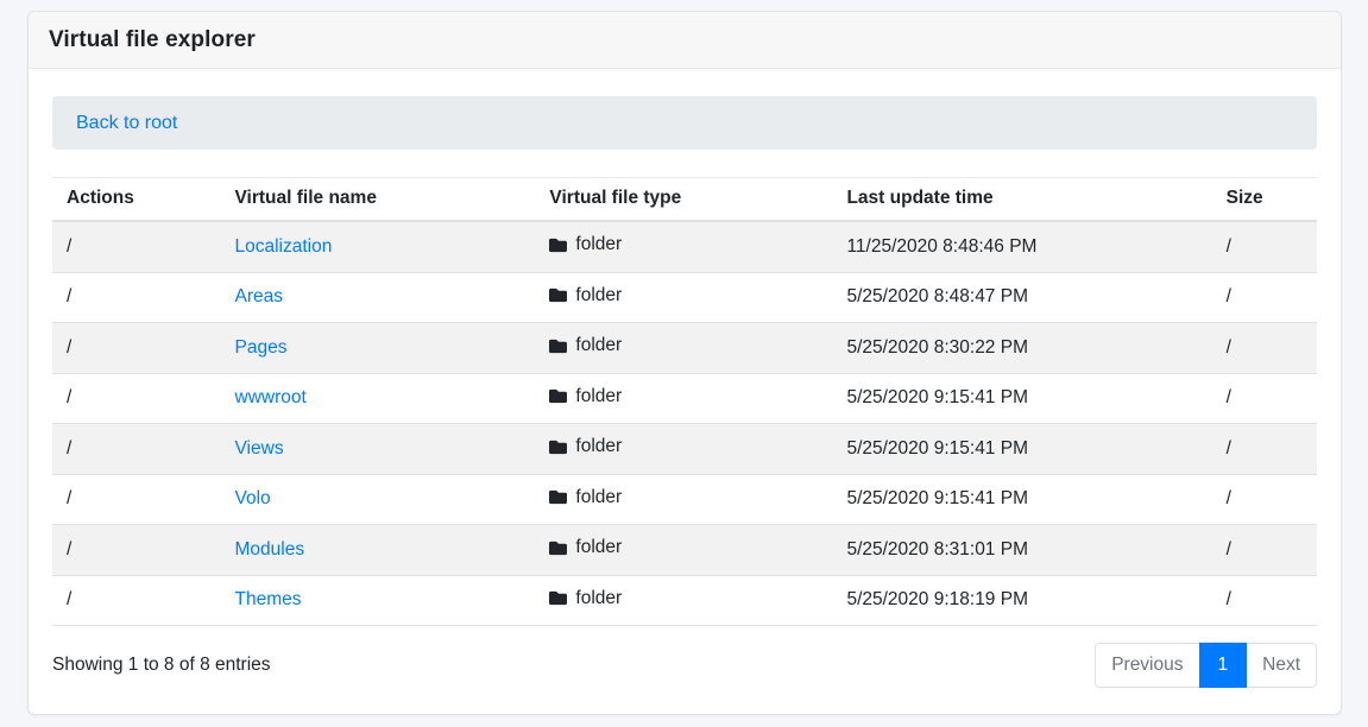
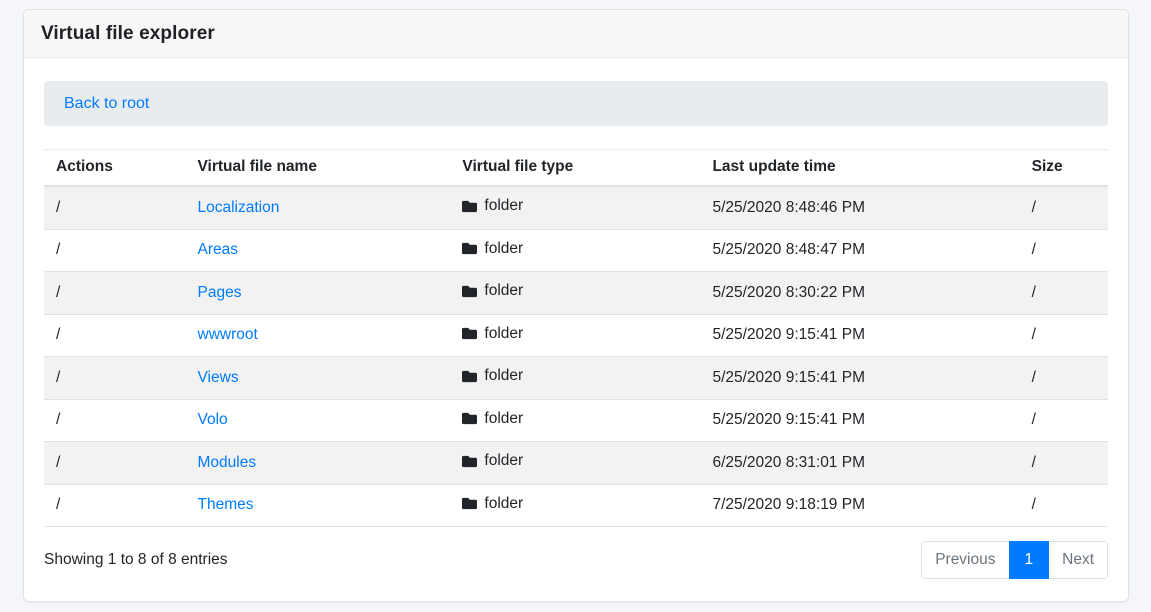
  Virtual file explorer
  Back to root
  Actions	Virtual file name	Virtual file type	Last update time	Size
- /	Localization	folder	11/25/2020 8:48:46 PM	/
+ /	Localization	folder	5/25/2020 8:48:46 PM	/
  /	Areas	folder	5/25/2020 8:48:47 PM	/
  /	Pages	folder	5/25/2020 8:30:22 PM	/
  /	wwwroot	folder	5/25/2020 9:15:41 PM	/
  /	Views	folder	5/25/2020 9:15:41 PM	/
  /	Volo	folder	5/25/2020 9:15:41 PM	/
- /	Modules	folder	5/25/2020 8:31:01 PM	/
+ /	Modules	folder	6/25/2020 8:31:01 PM	/
- /	Themes	folder	5/25/2020 9:18:19 PM	/
+ /	Themes	folder	7/25/2020 9:18:19 PM	/
  Showing 1 to 8 of 8 entries
  Previous
  1
  Next
